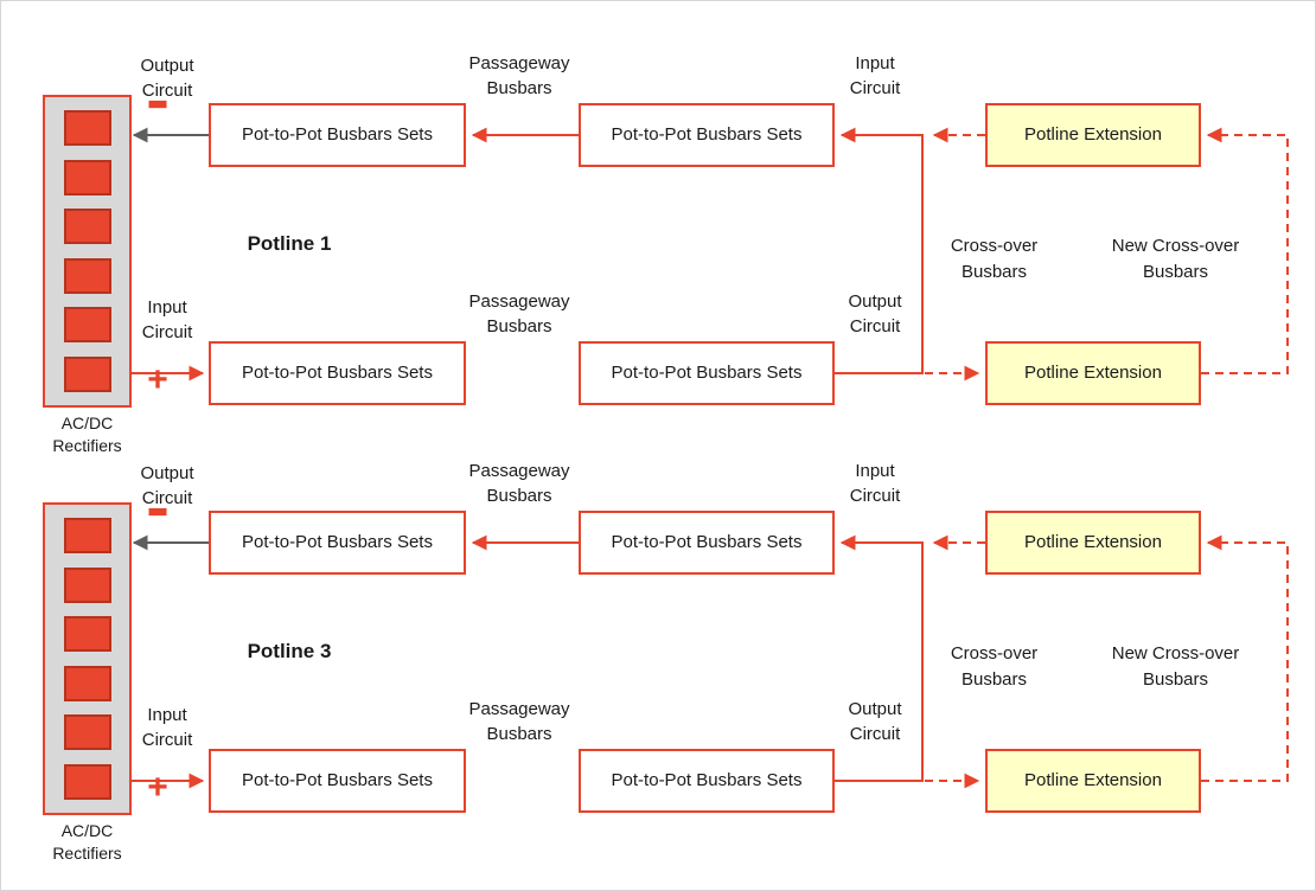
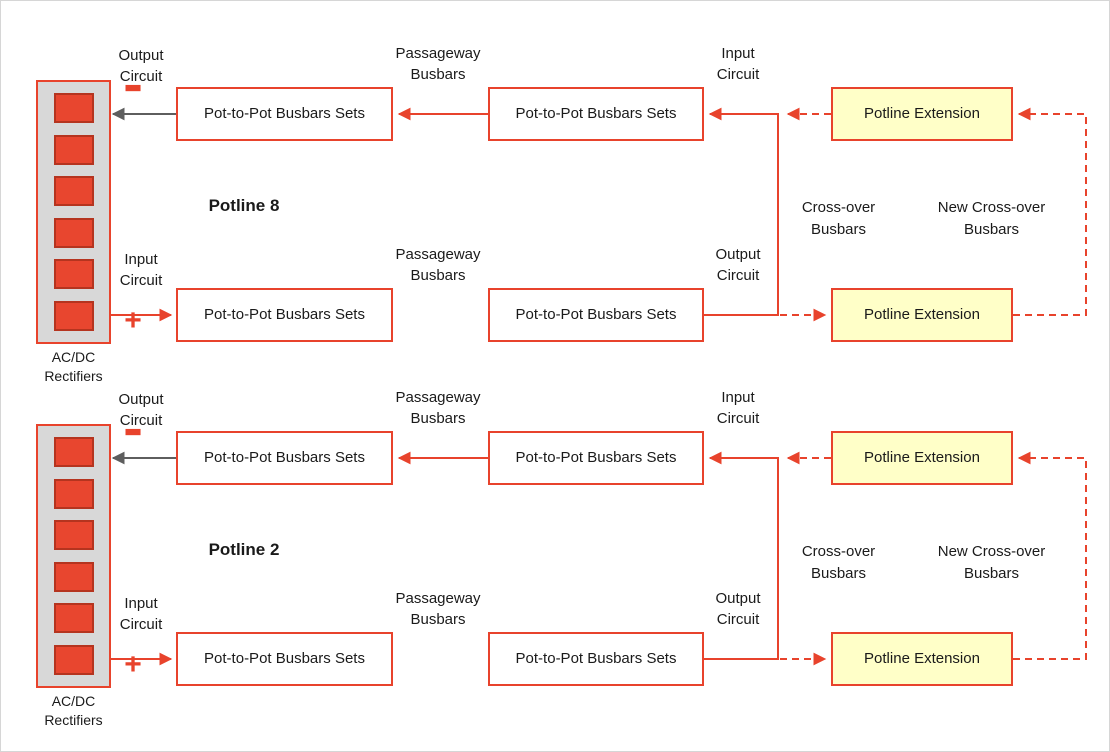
  AC/DC
  Rectifiers
  Pot-to-Pot Busbars Sets
  Pot-to-Pot Busbars Sets
  Pot-to-Pot Busbars Sets
  Pot-to-Pot Busbars Sets
  Potline Extension
  Potline Extension
  Output
  Circuit
  −
  Passageway
  Busbars
  Input
  Circuit
- Potline 1
+ Potline 8
  Cross-over
  Busbars
  New Cross-over
  Busbars
  Input
  Circuit
  +
  Passageway
  Busbars
  Output
  Circuit
  AC/DC
  Rectifiers
  Pot-to-Pot Busbars Sets
  Pot-to-Pot Busbars Sets
  Pot-to-Pot Busbars Sets
  Pot-to-Pot Busbars Sets
  Potline Extension
  Potline Extension
  Output
  Circuit
  −
  Passageway
  Busbars
  Input
  Circuit
- Potline 3
+ Potline 2
  Cross-over
  Busbars
  New Cross-over
  Busbars
  Input
  Circuit
  +
  Passageway
  Busbars
  Output
  Circuit
